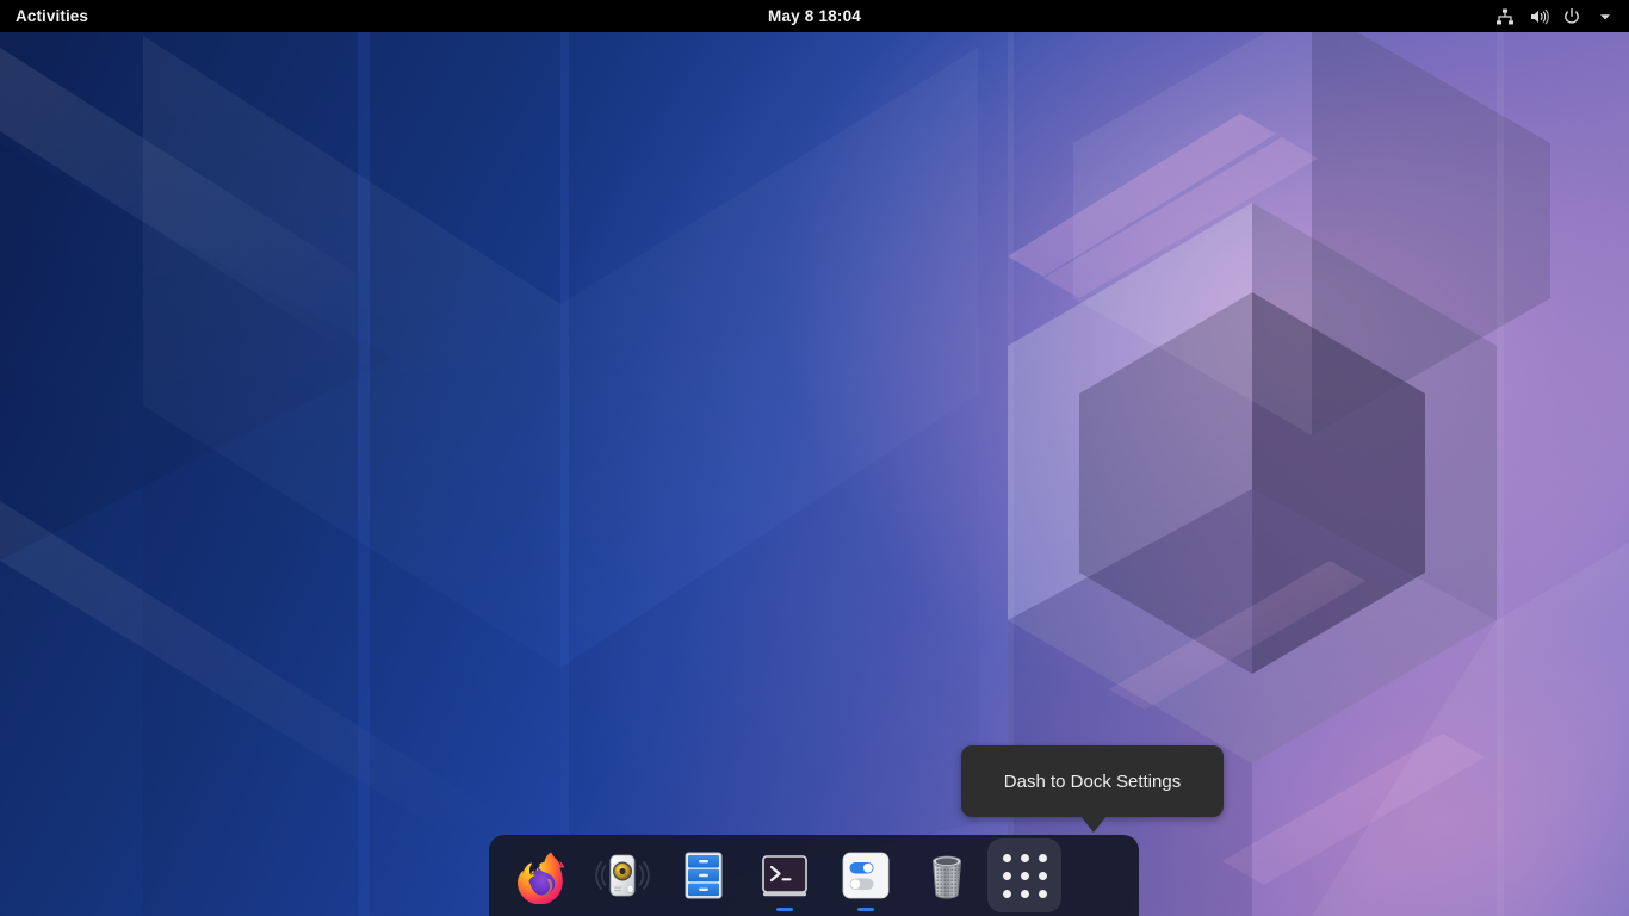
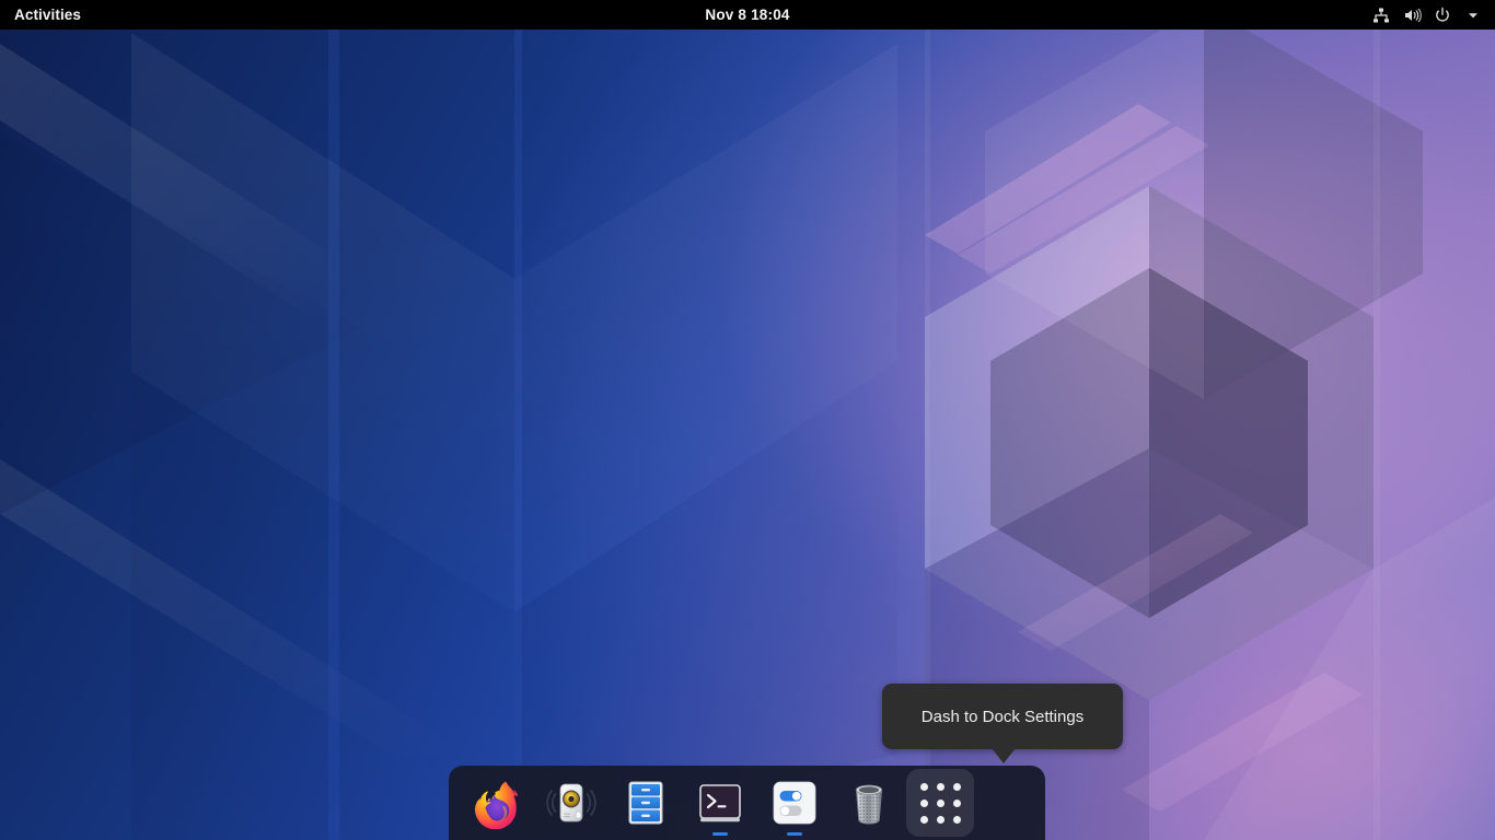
  Activities
- May 8 18:04
+ Nov 8 18:04
  Dash to Dock Settings
